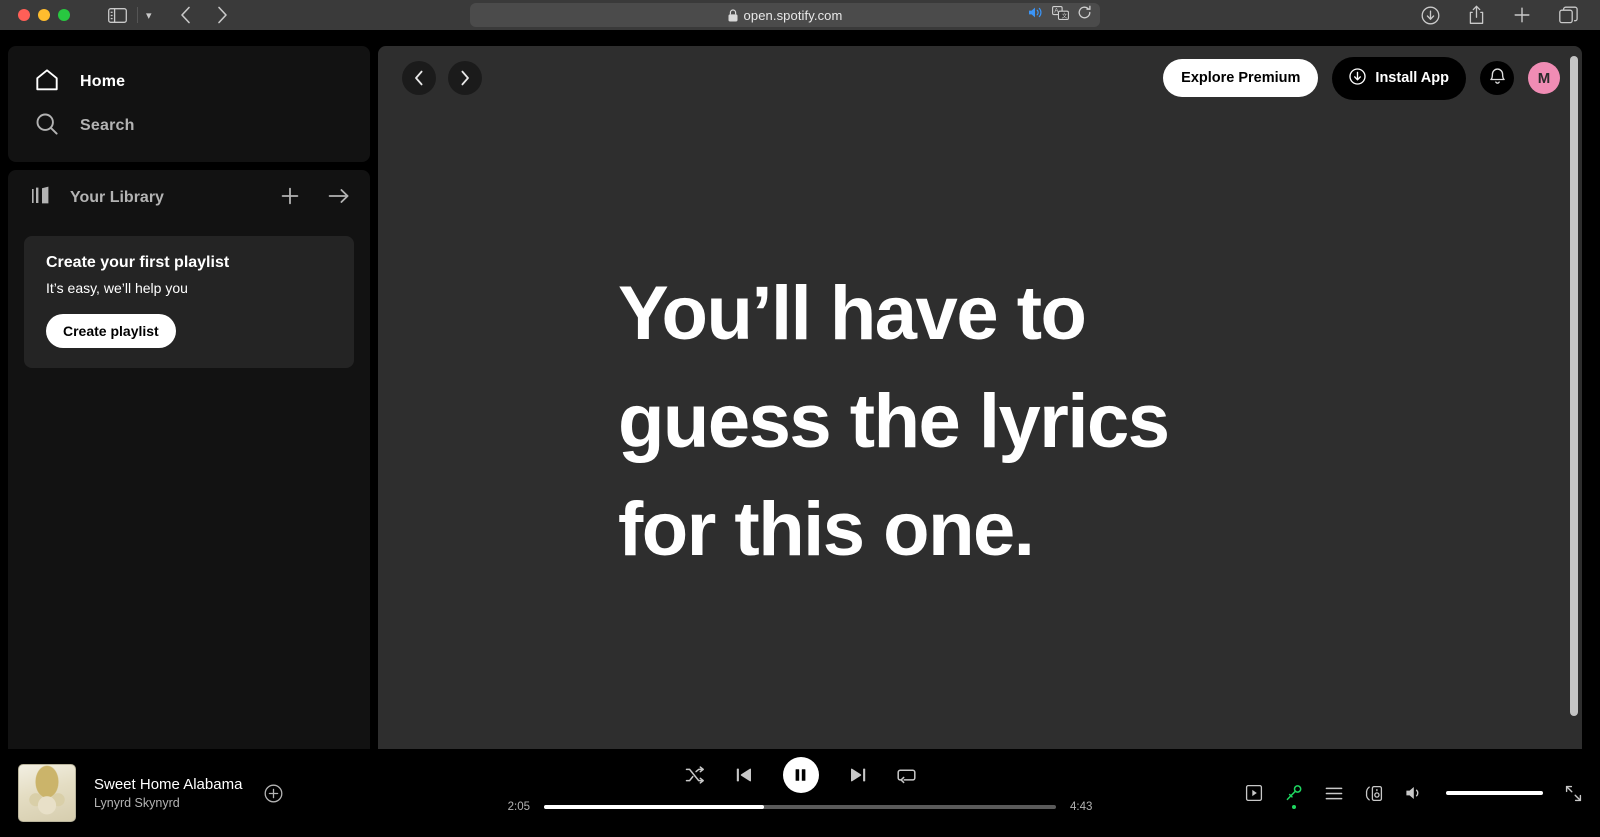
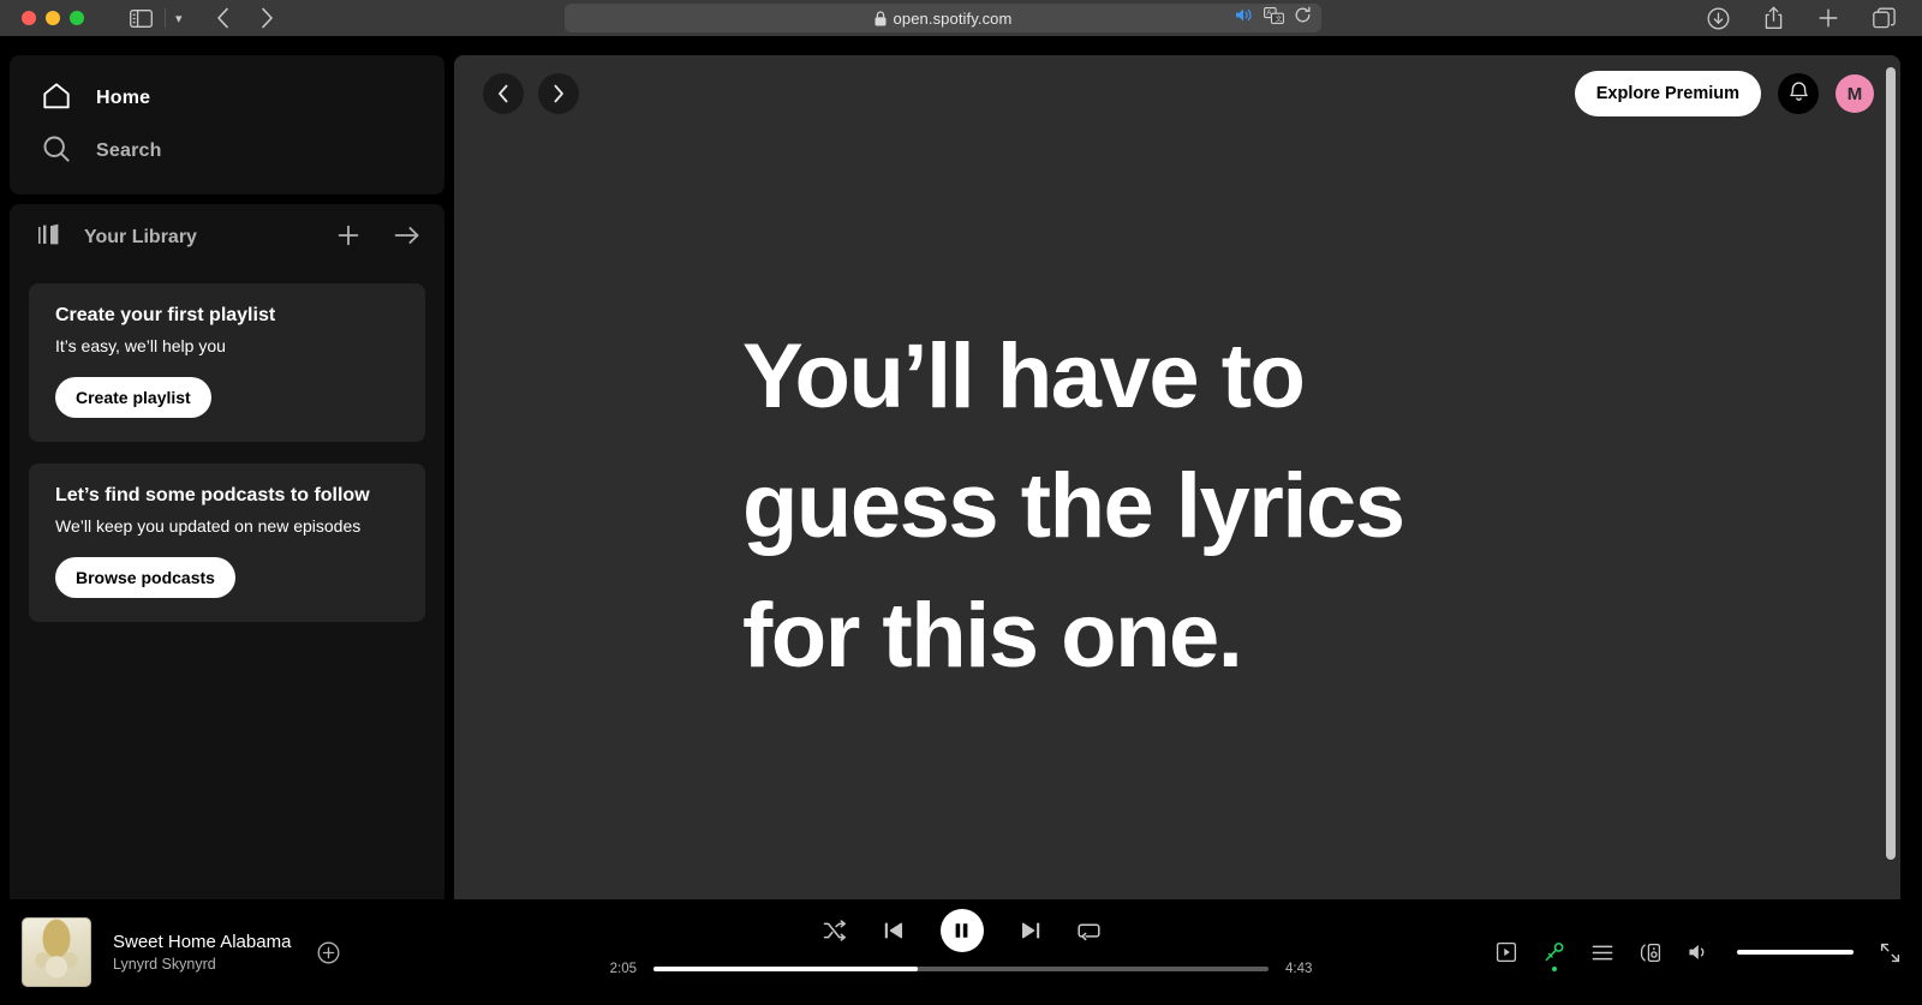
  ▾
  open.spotify.com
  Home
  Search
  Your Library
  Create your first playlist
  It’s easy, we’ll help you
  Create playlist
+ Let’s find some podcasts to follow
+ We’ll keep you updated on new episodes
+ Browse podcasts
  Explore Premium
- Install App
  M
  You’ll have to
  guess the lyrics
  for this one.
  Sweet Home Alabama
  Lynyrd Skynyrd
  2:05
  4:43
